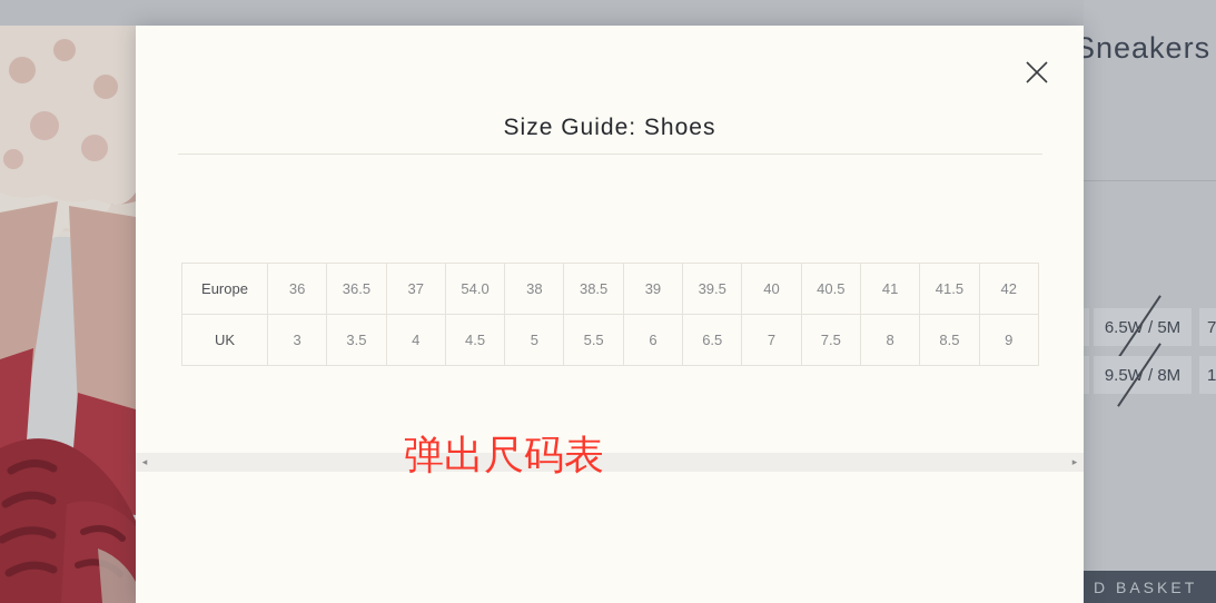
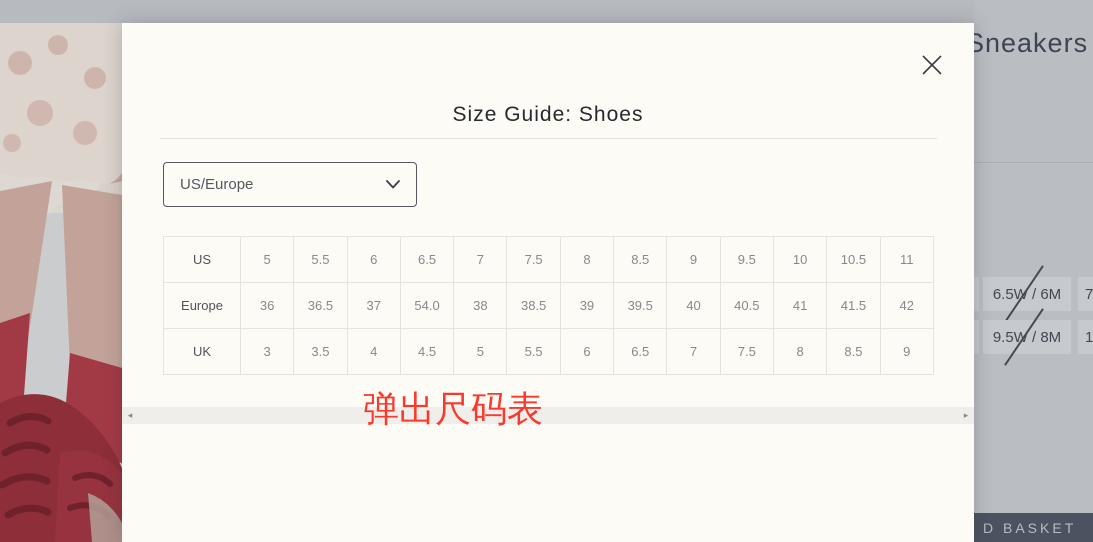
  Sneakers
- 6.5W / 5M
+ 6.5W / 6M
  7
  9.5W / 8M
  1
  D BASKET
  Size Guide: Shoes
+ US/Europe
+ US	5	5.5	6	6.5	7	7.5	8	8.5	9	9.5	10	10.5	11
  Europe	36	36.5	37	54.0	38	38.5	39	39.5	40	40.5	41	41.5	42
  UK	3	3.5	4	4.5	5	5.5	6	6.5	7	7.5	8	8.5	9
  ◂
  ▸
  弹出尺码表
